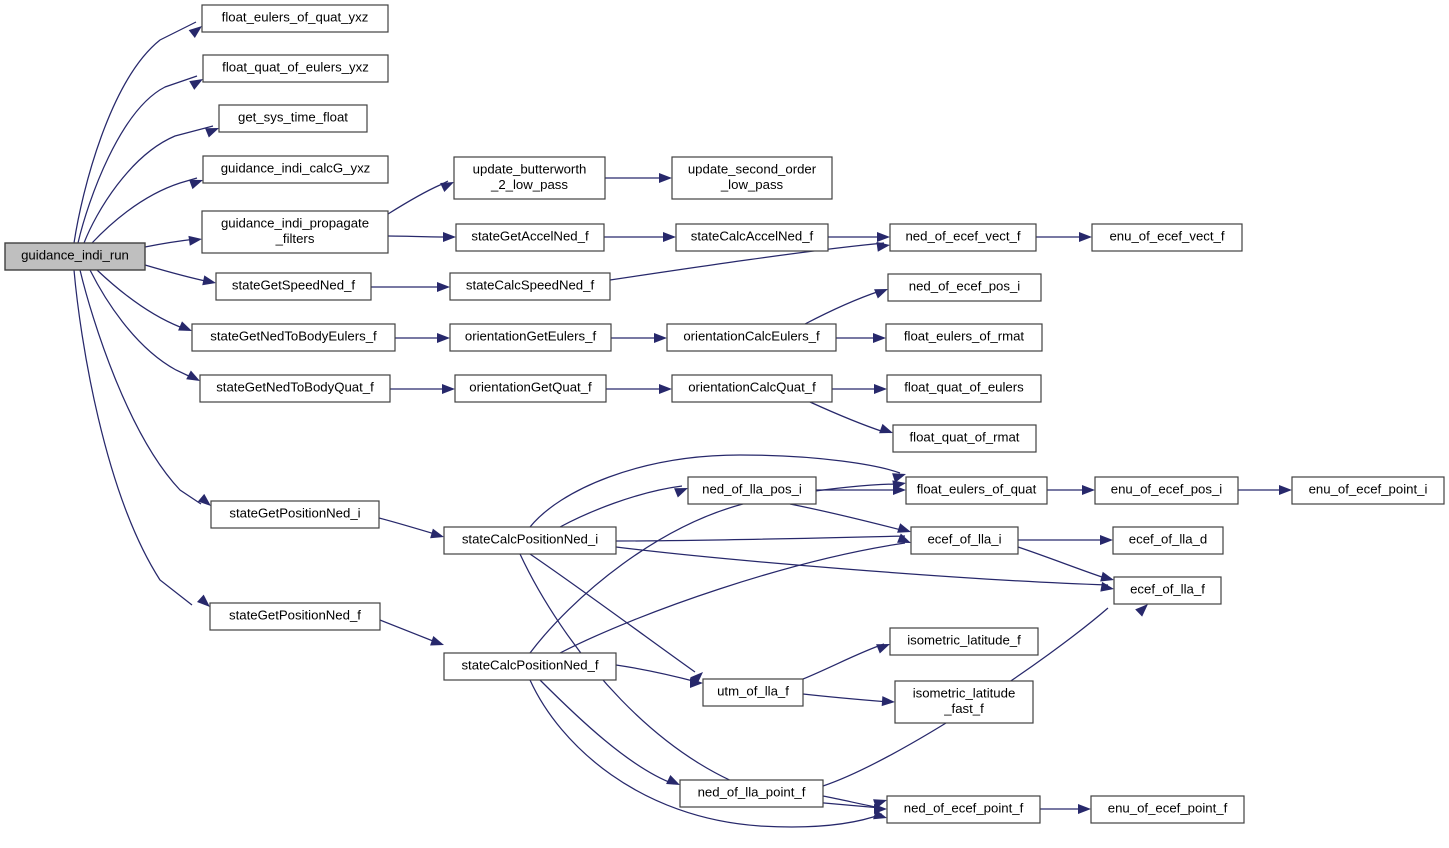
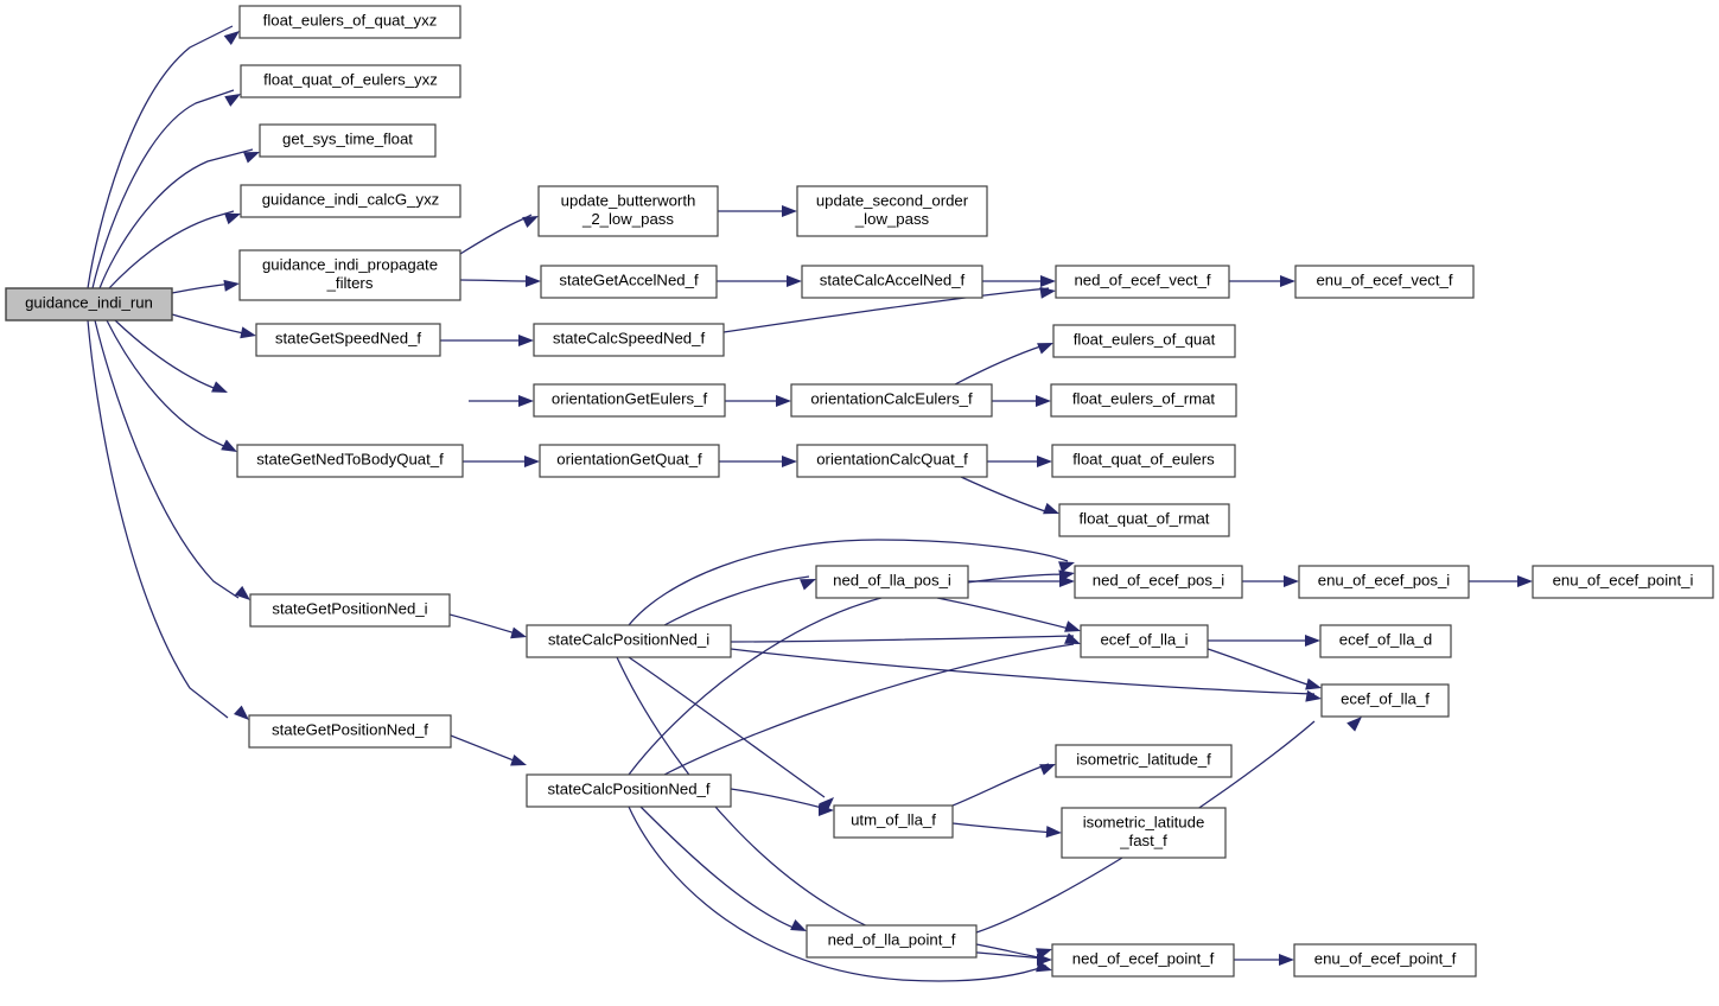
  guidance_indi_run
  float_eulers_of_quat_yxz
  float_quat_of_eulers_yxz
  get_sys_time_float
  guidance_indi_calcG_yxz
  guidance_indi_propagate _filters
  stateGetSpeedNed_f
- stateGetNedToBodyEulers_f
  stateGetNedToBodyQuat_f
  stateGetPositionNed_i
  stateGetPositionNed_f
  update_butterworth _2_low_pass
  stateGetAccelNed_f
  stateCalcSpeedNed_f
  orientationGetEulers_f
  orientationGetQuat_f
  stateCalcPositionNed_i
  stateCalcPositionNed_f
  update_second_order _low_pass
  stateCalcAccelNed_f
  orientationCalcEulers_f
  orientationCalcQuat_f
  ned_of_lla_pos_i
  utm_of_lla_f
  ned_of_lla_point_f
  ned_of_ecef_vect_f
- ned_of_ecef_pos_i
+ float_eulers_of_quat
  float_eulers_of_rmat
  float_quat_of_eulers
  float_quat_of_rmat
- float_eulers_of_quat
+ ned_of_ecef_pos_i
  ecef_of_lla_i
  isometric_latitude_f
  isometric_latitude _fast_f
  ned_of_ecef_point_f
  enu_of_ecef_vect_f
  enu_of_ecef_pos_i
  ecef_of_lla_d
  ecef_of_lla_f
  enu_of_ecef_point_f
  enu_of_ecef_point_i
